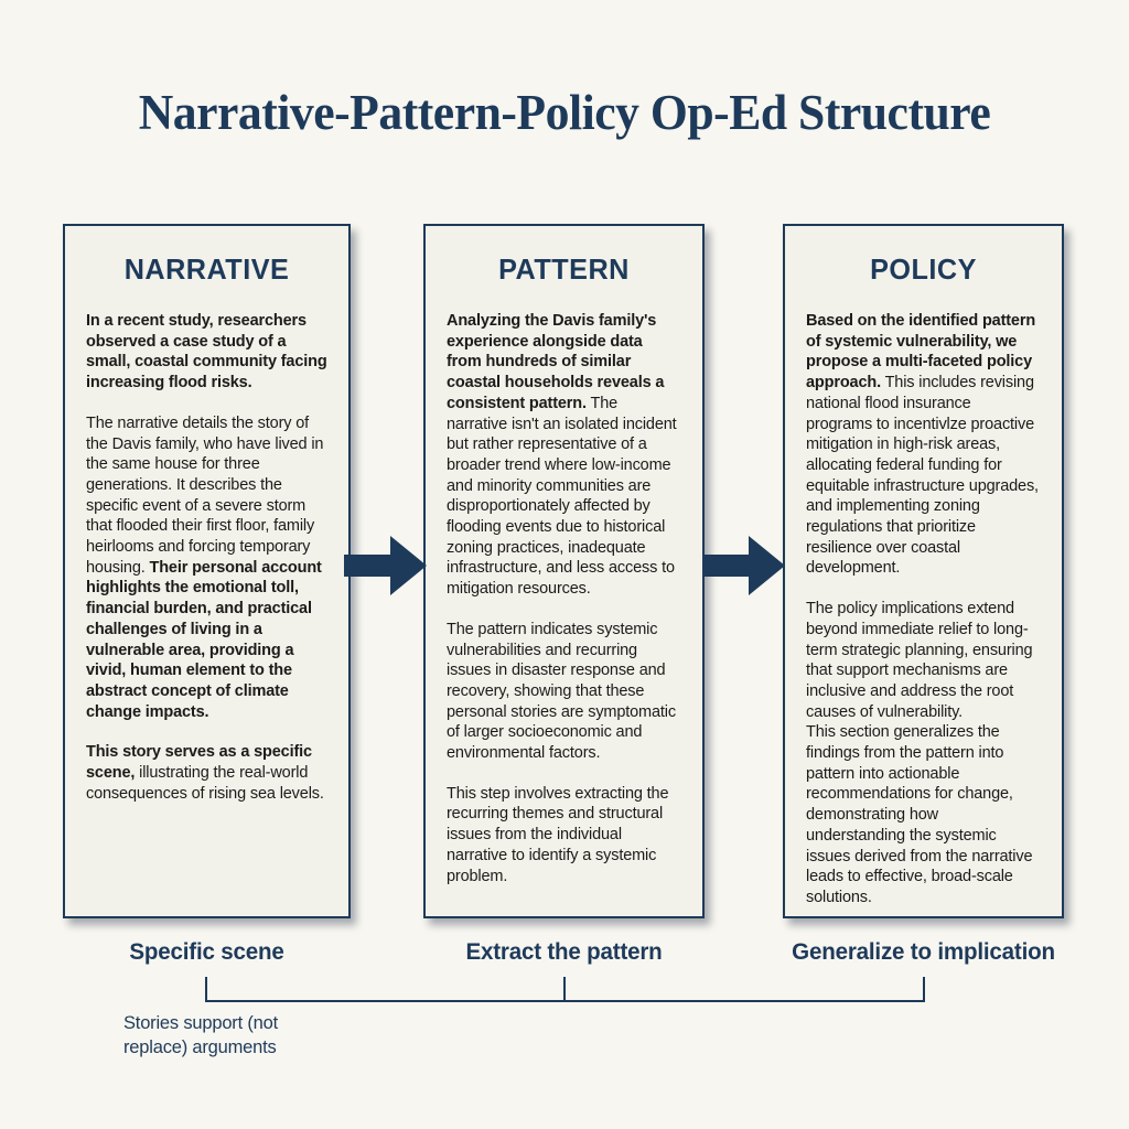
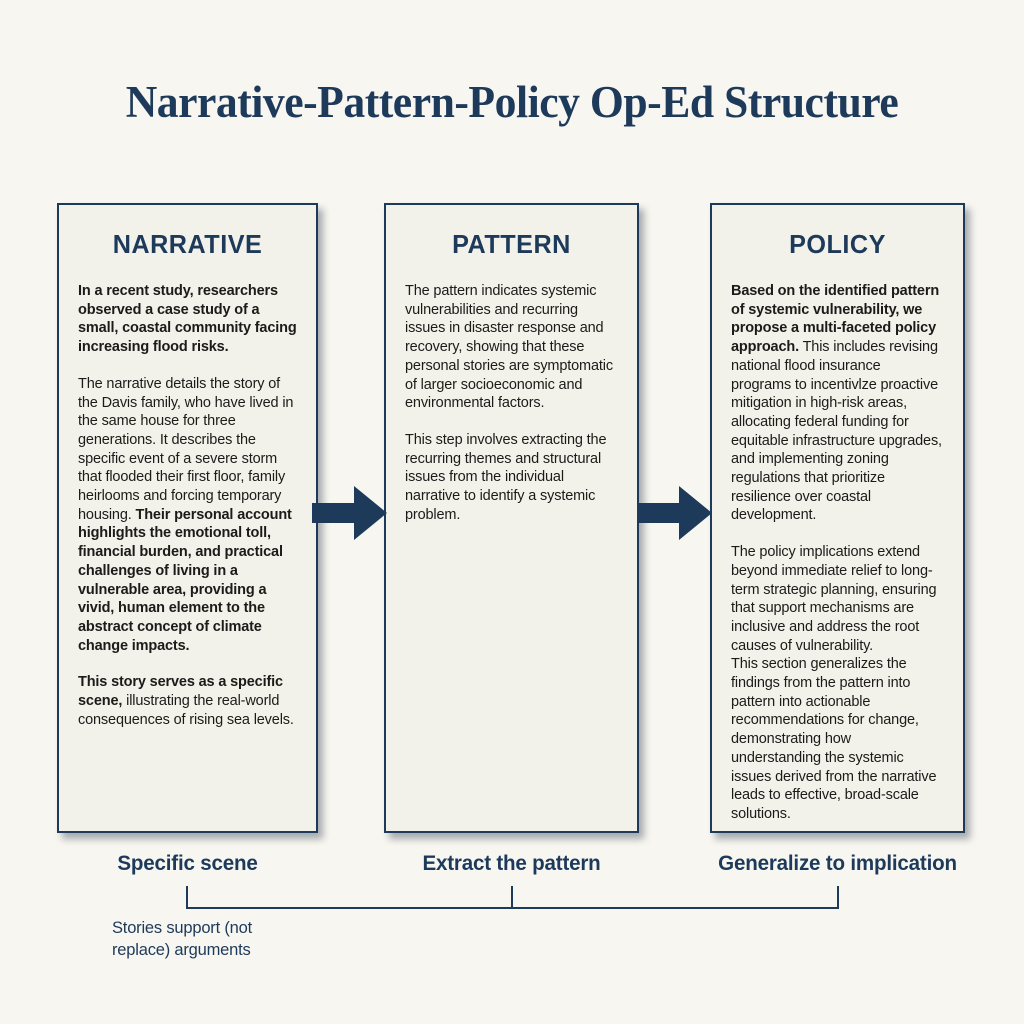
  Narrative-Pattern-Policy Op-Ed Structure
  NARRATIVE
  In a recent study, researchers observed a case study of a small, coastal community facing increasing flood risks.
  The narrative details the story of the Davis family, who have lived in the same house for three generations. It describes the specific event of a severe storm that flooded their first floor, family heirlooms and forcing temporary housing. Their personal account highlights the emotional toll, financial burden, and practical challenges of living in a vulnerable area, providing a vivid, human element to the abstract concept of climate change impacts.
  This story serves as a specific scene, illustrating the real-world consequences of rising sea levels.
  PATTERN
- Analyzing the Davis family's experience alongside data from hundreds of similar coastal households reveals a consistent pattern. The narrative isn't an isolated incident but rather representative of a broader trend where low-income and minority communities are disproportionately affected by flooding events due to historical zoning practices, inadequate infrastructure, and less access to mitigation resources.
  The pattern indicates systemic vulnerabilities and recurring issues in disaster response and recovery, showing that these personal stories are symptomatic of larger socioeconomic and environmental factors.
  This step involves extracting the recurring themes and structural issues from the individual narrative to identify a systemic problem.
  POLICY
  Based on the identified pattern of systemic vulnerability, we propose a multi-faceted policy approach. This includes revising national flood insurance programs to incentivlze proactive mitigation in high-risk areas, allocating federal funding for equitable infrastructure upgrades, and implementing zoning regulations that prioritize resilience over coastal development.
  The policy implications extend beyond immediate relief to long-term strategic planning, ensuring that support mechanisms are inclusive and address the root causes of vulnerability.
  This section generalizes the findings from the pattern into pattern into actionable recommendations for change, demonstrating how understanding the systemic issues derived from the narrative leads to effective, broad-scale solutions.
  Specific scene
  Extract the pattern
  Generalize to implication
  Stories support (not replace) arguments
